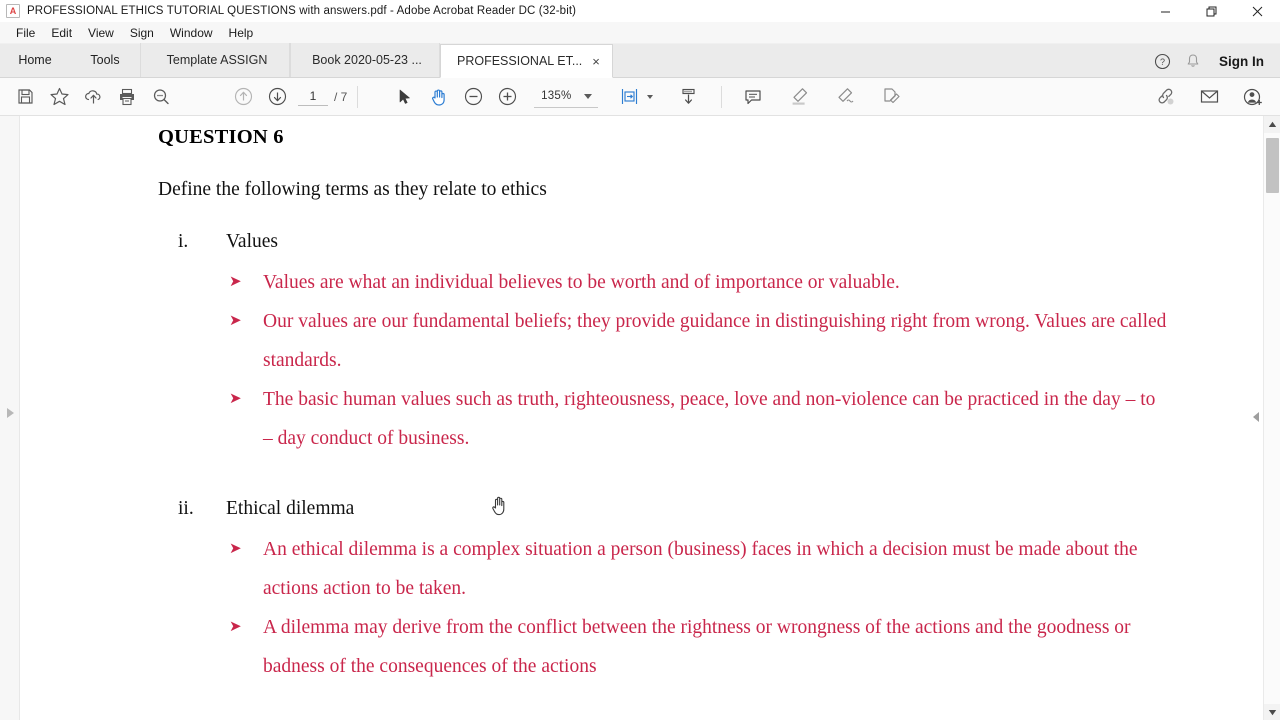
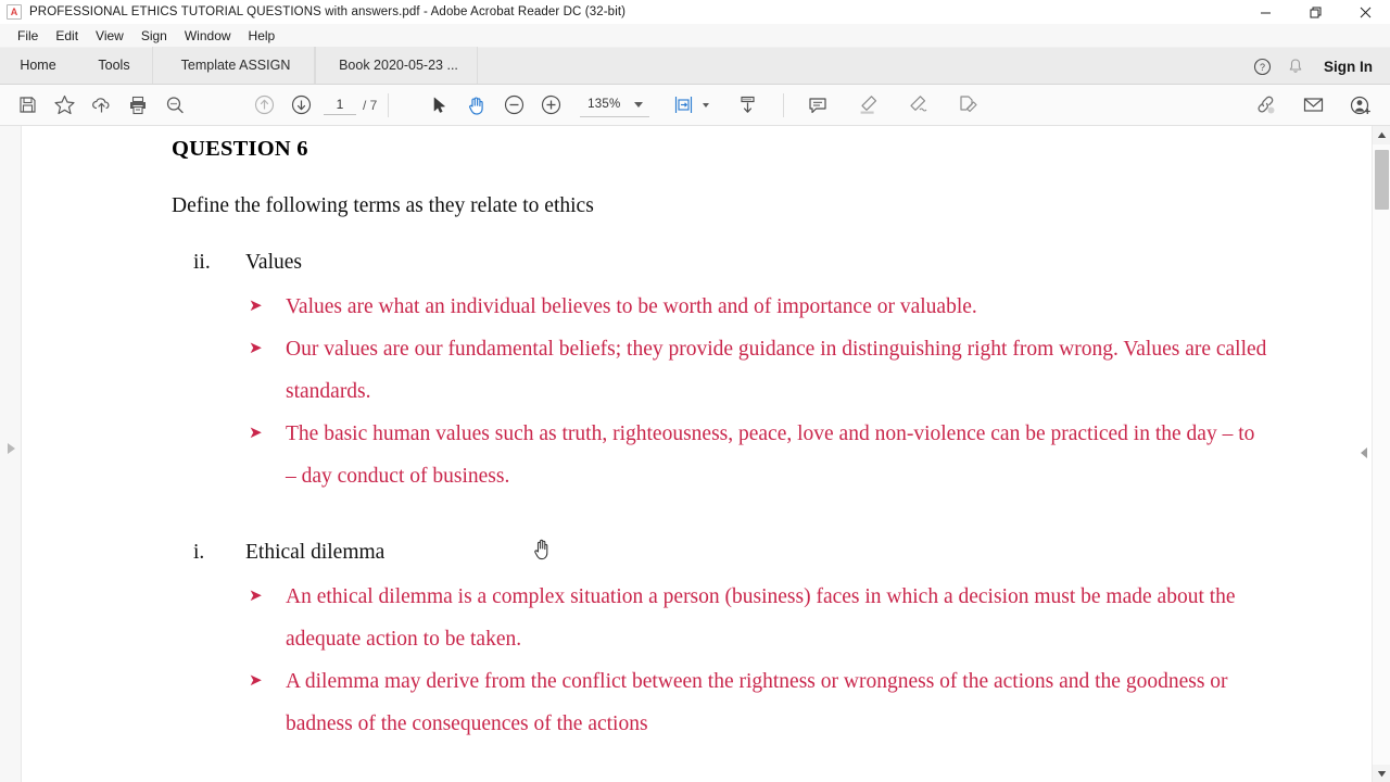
  A
  PROFESSIONAL ETHICS TUTORIAL QUESTIONS with answers.pdf - Adobe Acrobat Reader DC (32-bit)
  File
  Edit
  View
  Sign
  Window
  Help
  Home
  Tools
  Template ASSIGN
  Book 2020-05-23 ...
- PROFESSIONAL ET...
- ×
  ?
  Sign In
  1
  / 7
  135%
  QUESTION 6
  Define the following terms as they relate to ethics
- i.
+ ii.
  Values
  ➤
  Values are what an individual believes to be worth and of importance or valuable.
  ➤
  Our values are our fundamental beliefs; they provide guidance in distinguishing right from wrong. Values are called standards.
  ➤
  The basic human values such as truth, righteousness, peace, love and non-violence can be practiced in the day – to – day conduct of business.
- ii.
+ i.
  Ethical dilemma
  ➤
- An ethical dilemma is a complex situation a person (business) faces in which a decision must be made about the actions action to be taken.
+ An ethical dilemma is a complex situation a person (business) faces in which a decision must be made about the adequate action to be taken.
  ➤
  A dilemma may derive from the conflict between the rightness or wrongness of the actions and the goodness or badness of the consequences of the actions
